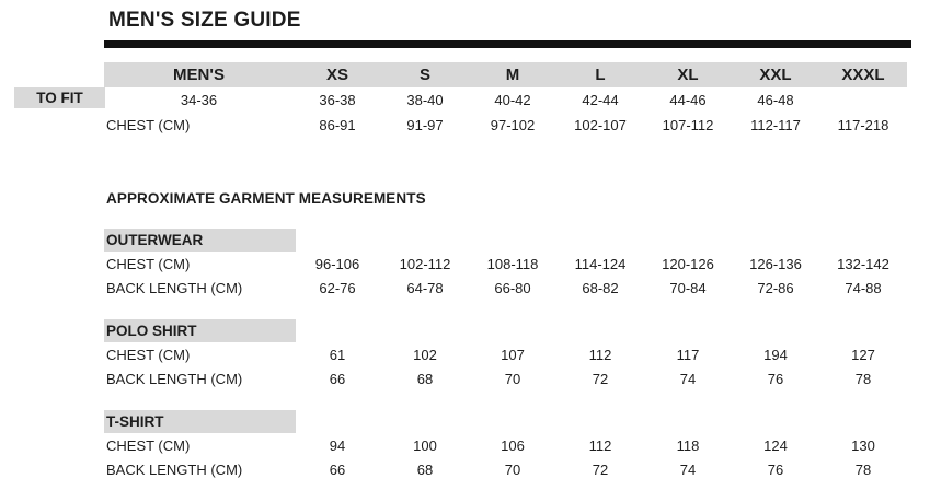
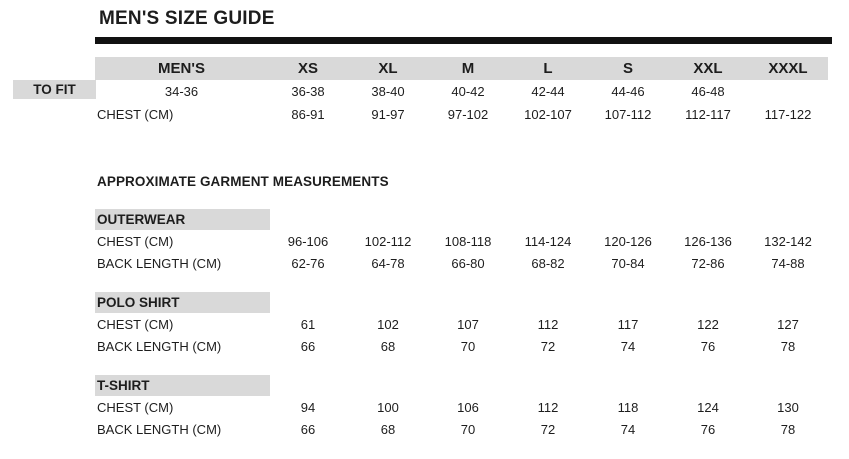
  MEN'S SIZE GUIDE
  TO FIT
  MEN'S
  XS
- S
+ XL
  M
  L
- XL
+ S
  XXL
  XXXL
  34-36
  36-38
  38-40
  40-42
  42-44
  44-46
  46-48
  CHEST (CM)
  86-91
  91-97
  97-102
  102-107
  107-112
  112-117
- 117-218
+ 117-122
  APPROXIMATE GARMENT MEASUREMENTS
  OUTERWEAR
  CHEST (CM)
  96-106
  102-112
  108-118
  114-124
  120-126
  126-136
  132-142
  BACK LENGTH (CM)
  62-76
  64-78
  66-80
  68-82
  70-84
  72-86
  74-88
  POLO SHIRT
  CHEST (CM)
  61
  102
  107
  112
  117
- 194
+ 122
  127
  BACK LENGTH (CM)
  66
  68
  70
  72
  74
  76
  78
  T-SHIRT
  CHEST (CM)
  94
  100
  106
  112
  118
  124
  130
  BACK LENGTH (CM)
  66
  68
  70
  72
  74
  76
  78
